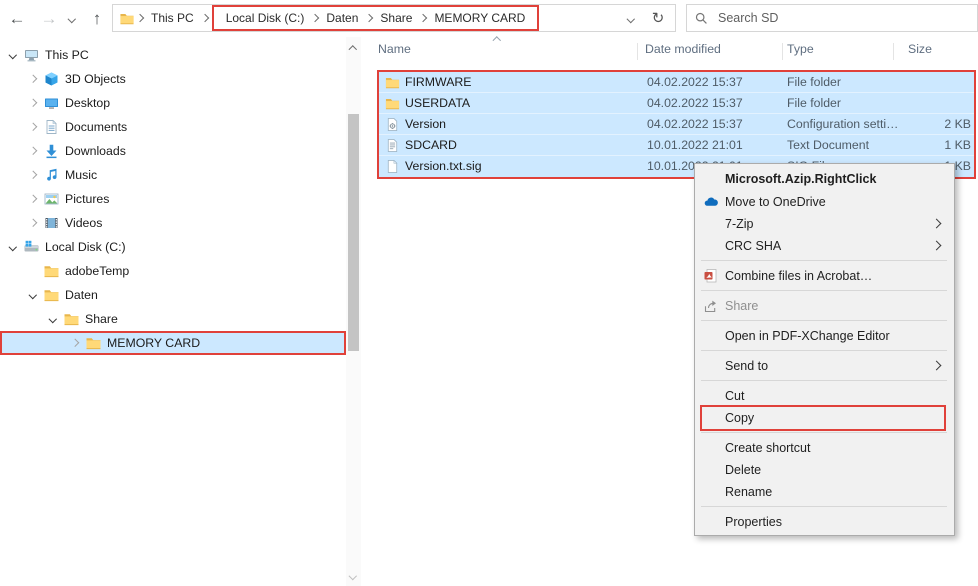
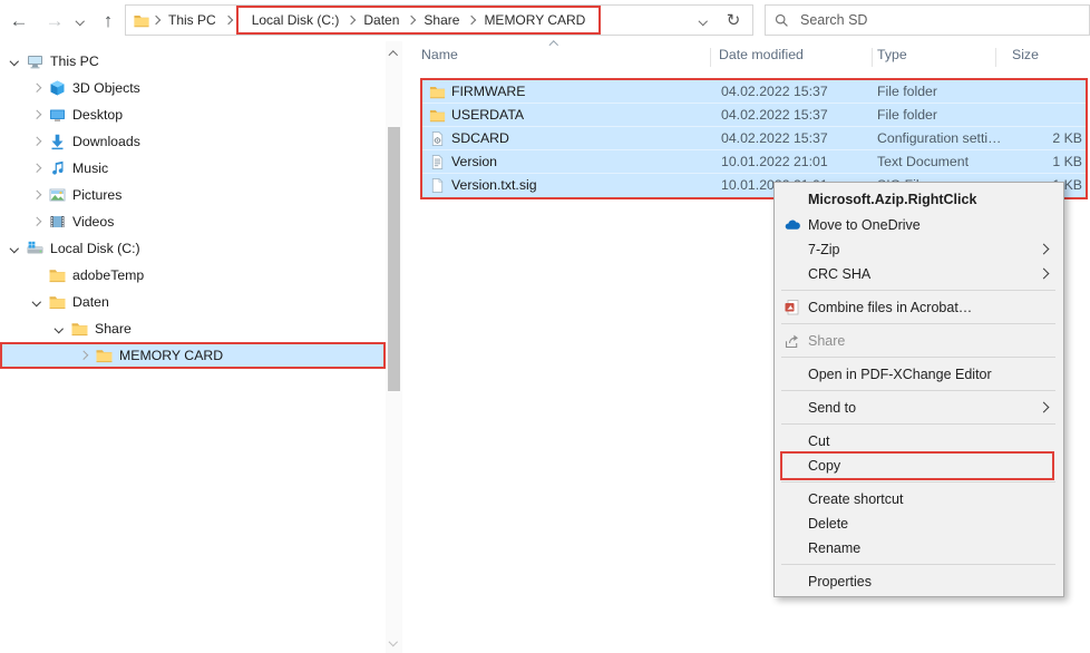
  ←
  →
  ↑
  This PC
  Local Disk (C:)
  Daten
  Share
  MEMORY CARD
  ↻
  Search SD
  This PC
  3D Objects
  Desktop
- Documents
  Downloads
  Music
  Pictures
  Videos
  Local Disk (C:)
  adobeTemp
  Daten
  Share
  MEMORY CARD
  Name
  Date modified
  Type
  Size
  FIRMWARE
  04.02.2022 15:37
  File folder
  USERDATA
  04.02.2022 15:37
  File folder
- Version
+ SDCARD
  04.02.2022 15:37
  Configuration setti…
  2 KB
- SDCARD
+ Version
  10.01.2022 21:01
  Text Document
  1 KB
  Version.txt.sig
  Microsoft.Azip.RightClick
  Move to OneDrive
  7-Zip
  CRC SHA
  Combine files in Acrobat…
  Share
  Open in PDF-XChange Editor
  Send to
  Cut
  Copy
  Create shortcut
  Delete
  Rename
  Properties
